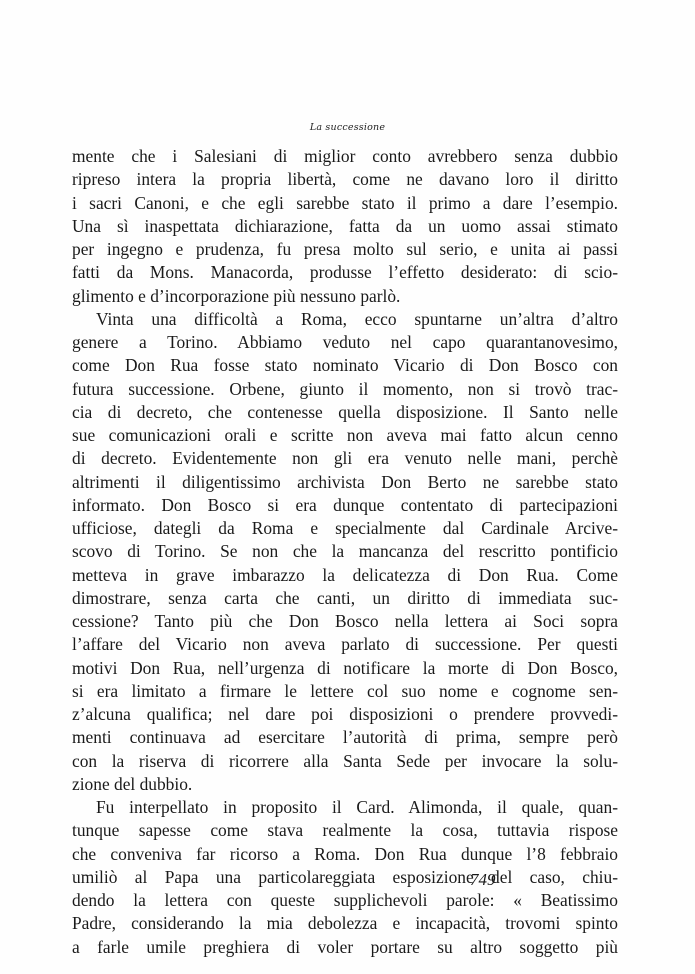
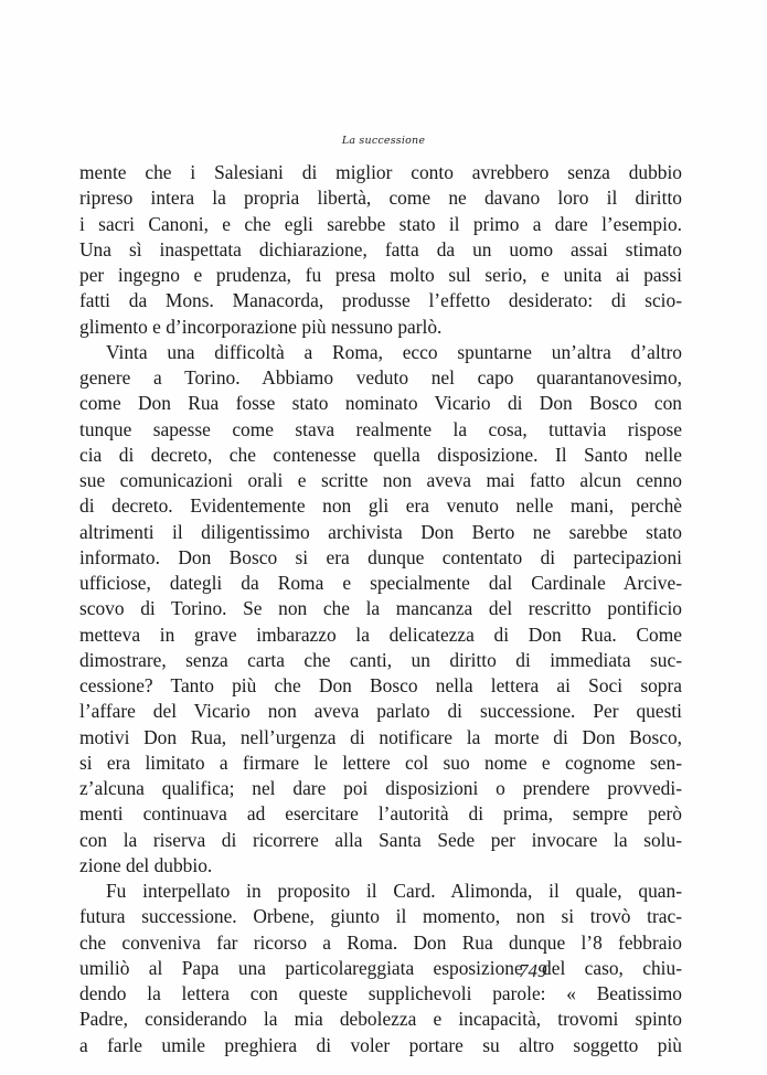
  La successione
  mente che i Salesiani di miglior conto avrebbero senza dubbio
  ripreso intera la propria libertà, come ne davano loro il diritto
  i sacri Canoni, e che egli sarebbe stato il primo a dare l’esempio.
  Una sì inaspettata dichiarazione, fatta da un uomo assai stimato
  per ingegno e prudenza, fu presa molto sul serio, e unita ai passi
  fatti da Mons. Manacorda, produsse l’effetto desiderato: di scio-
  glimento e d’incorporazione più nessuno parlò.
  Vinta una difficoltà a Roma, ecco spuntarne un’altra d’altro
  genere a Torino. Abbiamo veduto nel capo quarantanovesimo,
  come Don Rua fosse stato nominato Vicario di Don Bosco con
- futura successione. Orbene, giunto il momento, non si trovò trac-
+ tunque sapesse come stava realmente la cosa, tuttavia rispose
  cia di decreto, che contenesse quella disposizione. Il Santo nelle
  sue comunicazioni orali e scritte non aveva mai fatto alcun cenno
  di decreto. Evidentemente non gli era venuto nelle mani, perchè
  altrimenti il diligentissimo archivista Don Berto ne sarebbe stato
  informato. Don Bosco si era dunque contentato di partecipazioni
  ufficiose, dategli da Roma e specialmente dal Cardinale Arcive-
  scovo di Torino. Se non che la mancanza del rescritto pontificio
  metteva in grave imbarazzo la delicatezza di Don Rua. Come
  dimostrare, senza carta che canti, un diritto di immediata suc-
  cessione? Tanto più che Don Bosco nella lettera ai Soci sopra
  l’affare del Vicario non aveva parlato di successione. Per questi
  motivi Don Rua, nell’urgenza di notificare la morte di Don Bosco,
  si era limitato a firmare le lettere col suo nome e cognome sen-
  z’alcuna qualifica; nel dare poi disposizioni o prendere provvedi-
  menti continuava ad esercitare l’autorità di prima, sempre però
  con la riserva di ricorrere alla Santa Sede per invocare la solu-
  zione del dubbio.
  Fu interpellato in proposito il Card. Alimonda, il quale, quan-
- tunque sapesse come stava realmente la cosa, tuttavia rispose
+ futura successione. Orbene, giunto il momento, non si trovò trac-
  che conveniva far ricorso a Roma. Don Rua dunque l’8 febbraio
  umiliò al Papa una particolareggiata esposizione del caso, chiu-
  dendo la lettera con queste supplichevoli parole: « Beatissimo
  Padre, considerando la mia debolezza e incapacità, trovomi spinto
  a farle umile preghiera di voler portare su altro soggetto più
  749
